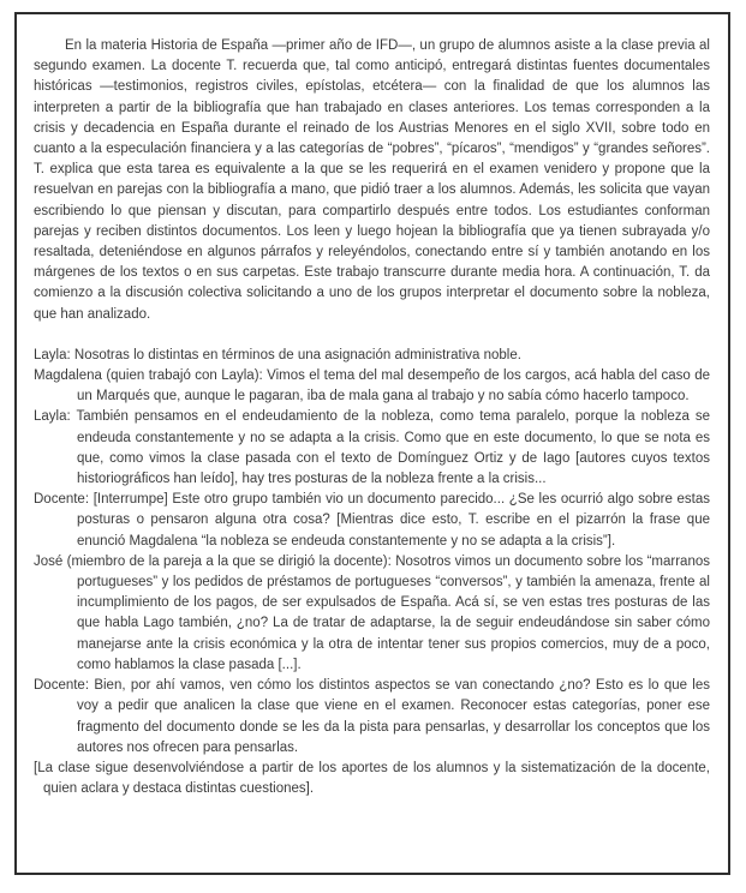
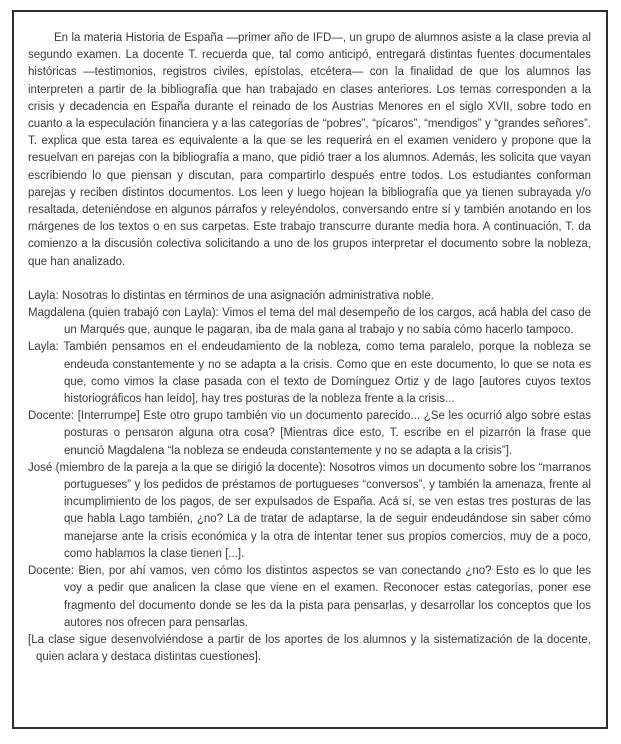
- En la materia Historia de España —primer año de IFD—, un grupo de alumnos asiste a la clase previa al segundo examen. La docente T. recuerda que, tal como anticipó, entregará distintas fuentes documentales históricas —testimonios, registros civiles, epístolas, etcétera— con la finalidad de que los alumnos las interpreten a partir de la bibliografía que han trabajado en clases anteriores. Los temas corresponden a la crisis y decadencia en España durante el reinado de los Austrias Menores en el siglo XVII, sobre todo en cuanto a la especulación financiera y a las categorías de “pobres”, “pícaros”, “mendigos” y “grandes señores”. T. explica que esta tarea es equivalente a la que se les requerirá en el examen venidero y propone que la resuelvan en parejas con la bibliografía a mano, que pidió traer a los alumnos. Además, les solicita que vayan escribiendo lo que piensan y discutan, para compartirlo después entre todos. Los estudiantes conforman parejas y reciben distintos documentos. Los leen y luego hojean la bibliografía que ya tienen subrayada y/o resaltada, deteniéndose en algunos párrafos y releyéndolos, conectando entre sí y también anotando en los márgenes de los textos o en sus carpetas. Este trabajo transcurre durante media hora. A continuación, T. da comienzo a la discusión colectiva solicitando a uno de los grupos interpretar el documento sobre la nobleza, que han analizado.
+ En la materia Historia de España —primer año de IFD—, un grupo de alumnos asiste a la clase previa al segundo examen. La docente T. recuerda que, tal como anticipó, entregará distintas fuentes documentales históricas —testimonios, registros civiles, epístolas, etcétera— con la finalidad de que los alumnos las interpreten a partir de la bibliografía que han trabajado en clases anteriores. Los temas corresponden a la crisis y decadencia en España durante el reinado de los Austrias Menores en el siglo XVII, sobre todo en cuanto a la especulación financiera y a las categorías de “pobres”, “pícaros”, “mendigos” y “grandes señores”. T. explica que esta tarea es equivalente a la que se les requerirá en el examen venidero y propone que la resuelvan en parejas con la bibliografía a mano, que pidió traer a los alumnos. Además, les solicita que vayan escribiendo lo que piensan y discutan, para compartirlo después entre todos. Los estudiantes conforman parejas y reciben distintos documentos. Los leen y luego hojean la bibliografía que ya tienen subrayada y/o resaltada, deteniéndose en algunos párrafos y releyéndolos, conversando entre sí y también anotando en los márgenes de los textos o en sus carpetas. Este trabajo transcurre durante media hora. A continuación, T. da comienzo a la discusión colectiva solicitando a uno de los grupos interpretar el documento sobre la nobleza, que han analizado.
  Layla: Nosotras lo distintas en términos de una asignación administrativa noble.
  Magdalena (quien trabajó con Layla): Vimos el tema del mal desempeño de los cargos, acá habla del caso de un Marqués que, aunque le pagaran, iba de mala gana al trabajo y no sabía cómo hacerlo tampoco.
  Layla: También pensamos en el endeudamiento de la nobleza, como tema paralelo, porque la nobleza se endeuda constantemente y no se adapta a la crisis. Como que en este documento, lo que se nota es que, como vimos la clase pasada con el texto de Domínguez Ortiz y de Iago [autores cuyos textos historiográficos han leído], hay tres posturas de la nobleza frente a la crisis...
  Docente: [Interrumpe] Este otro grupo también vio un documento parecido... ¿Se les ocurrió algo sobre estas posturas o pensaron alguna otra cosa? [Mientras dice esto, T. escribe en el pizarrón la frase que enunció Magdalena “la nobleza se endeuda constantemente y no se adapta a la crisis”].
- José (miembro de la pareja a la que se dirigió la docente): Nosotros vimos un documento sobre los “marranos portugueses” y los pedidos de préstamos de portugueses “conversos”, y también la amenaza, frente al incumplimiento de los pagos, de ser expulsados de España. Acá sí, se ven estas tres posturas de las que habla Lago también, ¿no? La de tratar de adaptarse, la de seguir endeudándose sin saber cómo manejarse ante la crisis económica y la otra de intentar tener sus propios comercios, muy de a poco, como hablamos la clase pasada [...].
+ José (miembro de la pareja a la que se dirigió la docente): Nosotros vimos un documento sobre los “marranos portugueses” y los pedidos de préstamos de portugueses “conversos”, y también la amenaza, frente al incumplimiento de los pagos, de ser expulsados de España. Acá sí, se ven estas tres posturas de las que habla Lago también, ¿no? La de tratar de adaptarse, la de seguir endeudándose sin saber cómo manejarse ante la crisis económica y la otra de intentar tener sus propios comercios, muy de a poco, como hablamos la clase tienen [...].
  Docente: Bien, por ahí vamos, ven cómo los distintos aspectos se van conectando ¿no? Esto es lo que les voy a pedir que analicen la clase que viene en el examen. Reconocer estas categorías, poner ese fragmento del documento donde se les da la pista para pensarlas, y desarrollar los conceptos que los autores nos ofrecen para pensarlas.
  [La clase sigue desenvolviéndose a partir de los aportes de los alumnos y la sistematización de la docente, quien aclara y destaca distintas cuestiones].
